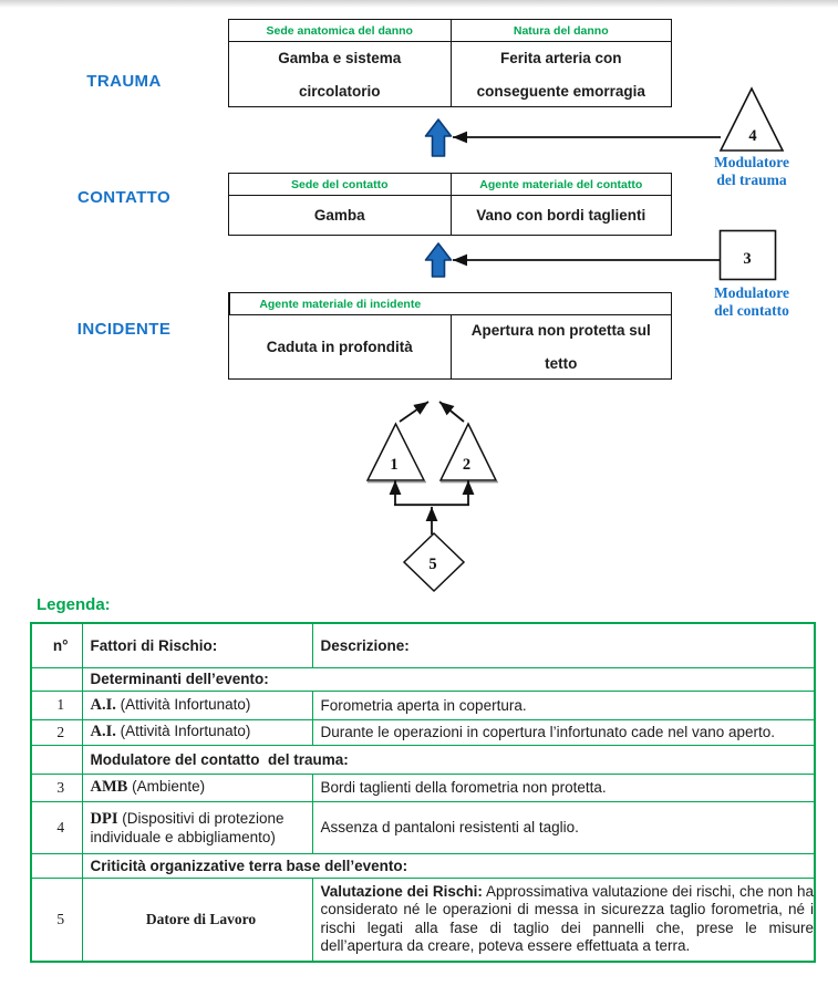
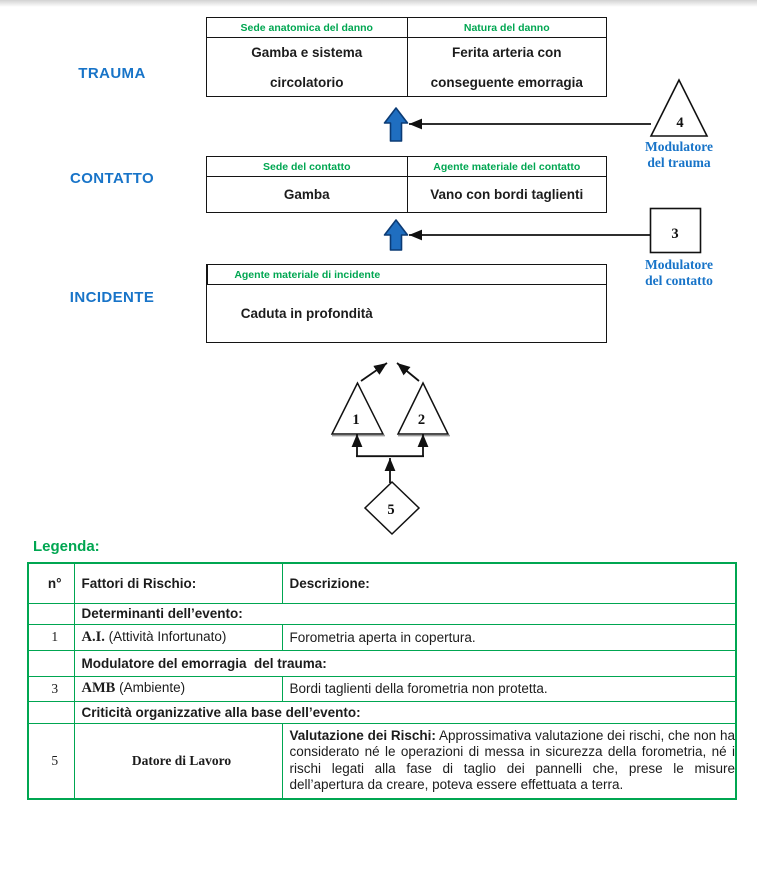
  TRAUMA
  CONTATTO
  INCIDENTE
  Sede anatomica del danno
  Natura del danno
  Gamba e sistema
  circolatorio
  Ferita arteria con
  conseguente emorragia
  Sede del contatto
  Agente materiale del contatto
  Gamba
  Vano con bordi taglienti
  Agente materiale di incidente
  Caduta in profondità
- Apertura non protetta sul
- tetto
  Modulatore
  del trauma
  Modulatore
  del contatto
  4
  3
  1
  2
  5
  Legenda:
  n°	Fattori di Rischio:	Descrizione:
  	Determinanti dell’evento:
  1	A.I. (Attività Infortunato)	Forometria aperta in copertura.
- 2	A.I. (Attività Infortunato)	Durante le operazioni in copertura l’infortunato cade nel vano aperto.
- 	Modulatore del contatto del trauma:
+ 	Modulatore del emorragia del trauma:
  3	AMB (Ambiente)	Bordi taglienti della forometria non protetta.
- 4	DPI (Dispositivi di protezione individuale e abbigliamento)	Assenza d pantaloni resistenti al taglio.
- 	Criticità organizzative terra base dell’evento:
+ 	Criticità organizzative alla base dell’evento:
- 5	Datore di Lavoro	Valutazione dei Rischi: Approssimativa valutazione dei rischi, che non ha considerato né le operazioni di messa in sicurezza taglio forometria, né i rischi legati alla fase di taglio dei pannelli che, prese le misure dell’apertura da creare, poteva essere effettuata a terra.
+ 5	Datore di Lavoro	Valutazione dei Rischi: Approssimativa valutazione dei rischi, che non ha considerato né le operazioni di messa in sicurezza della forometria, né i rischi legati alla fase di taglio dei pannelli che, prese le misure dell’apertura da creare, poteva essere effettuata a terra.
